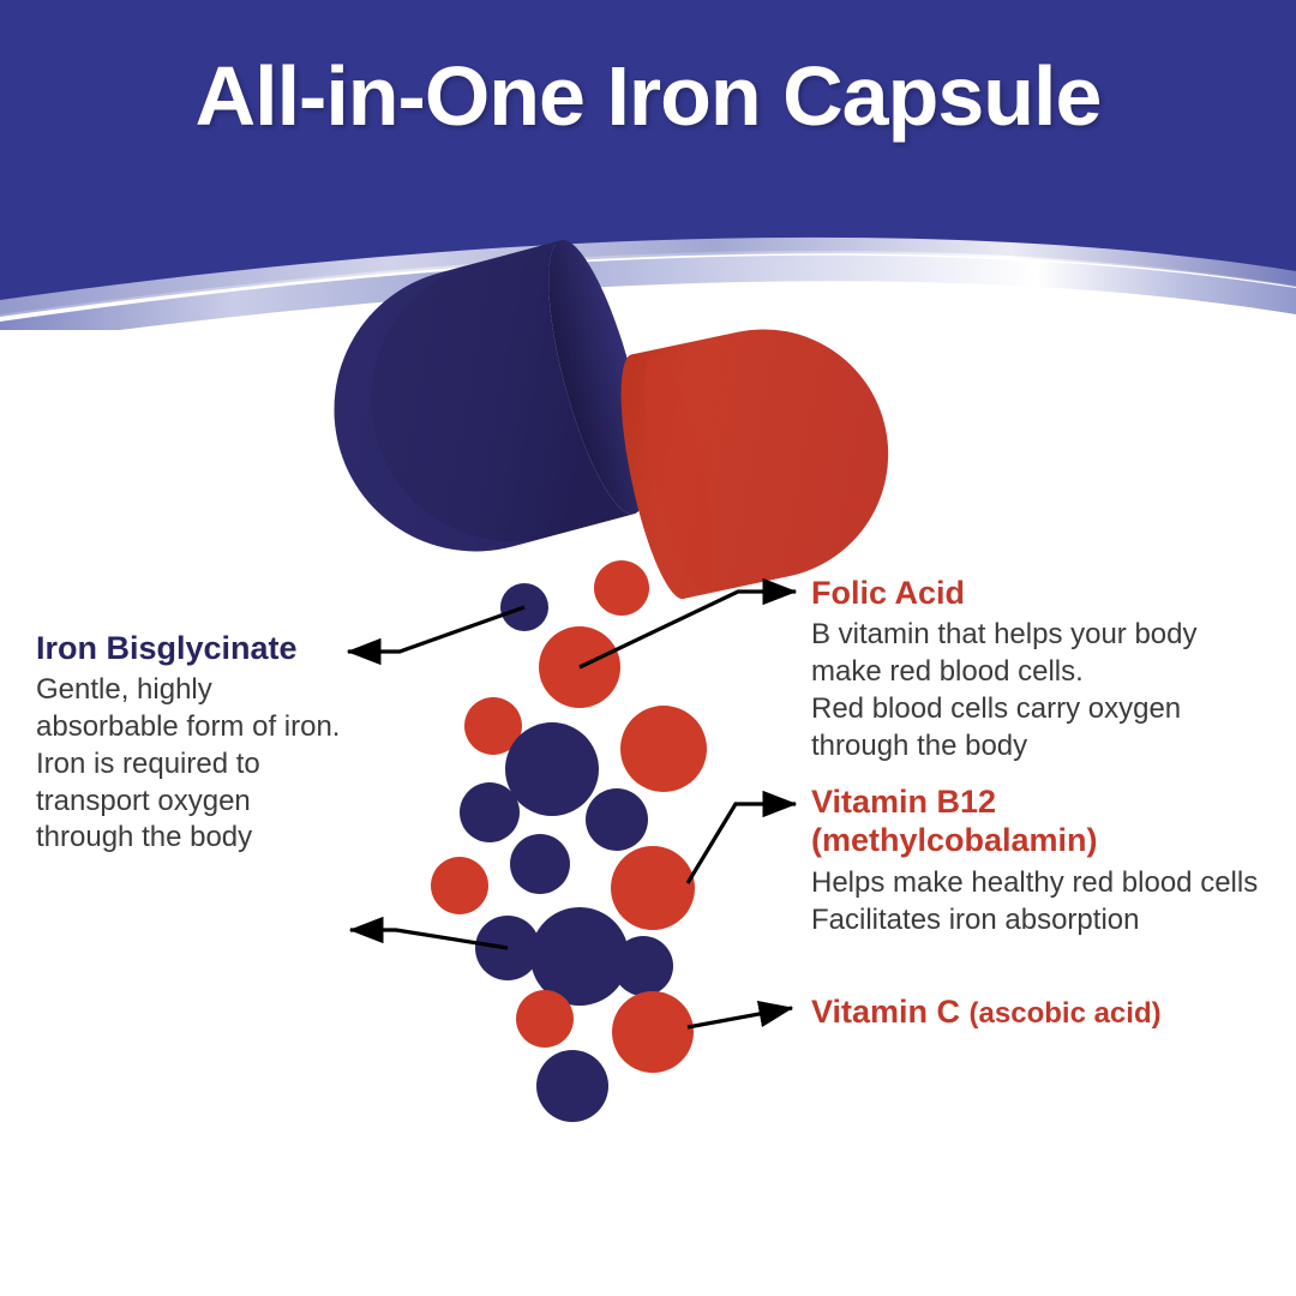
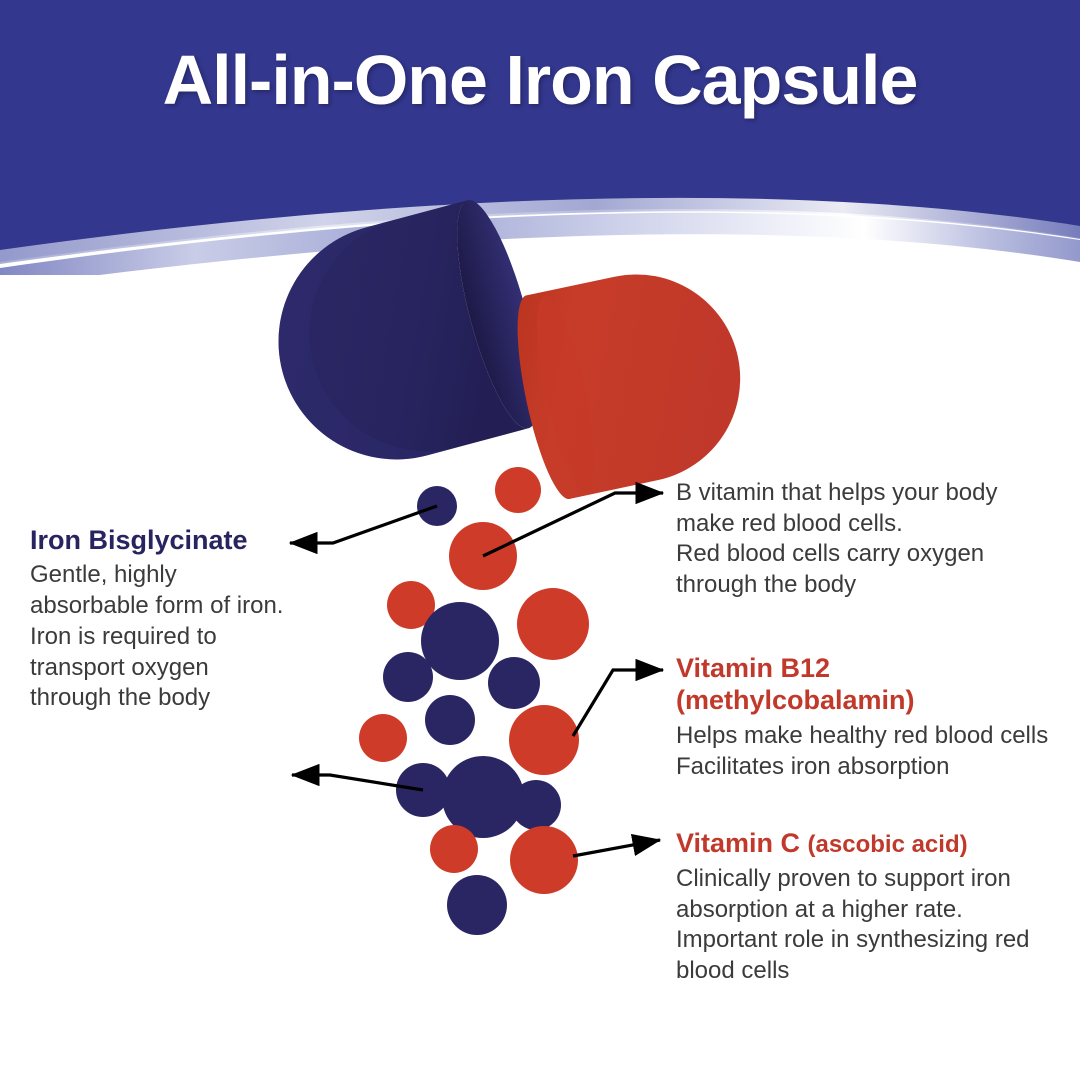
  All-in-One Iron Capsule
  Iron Bisglycinate
  Gentle, highly
  absorbable form of iron.
  Iron is required to
  transport oxygen
  through the body
- Folic Acid
  B vitamin that helps your body
  make red blood cells.
  Red blood cells carry oxygen
  through the body
  Vitamin B12
  (methylcobalamin)
  Helps make healthy red blood cells
  Facilitates iron absorption
  Vitamin C (ascobic acid)
+ Clinically proven to support iron
+ absorption at a higher rate.
+ Important role in synthesizing red
+ blood cells
